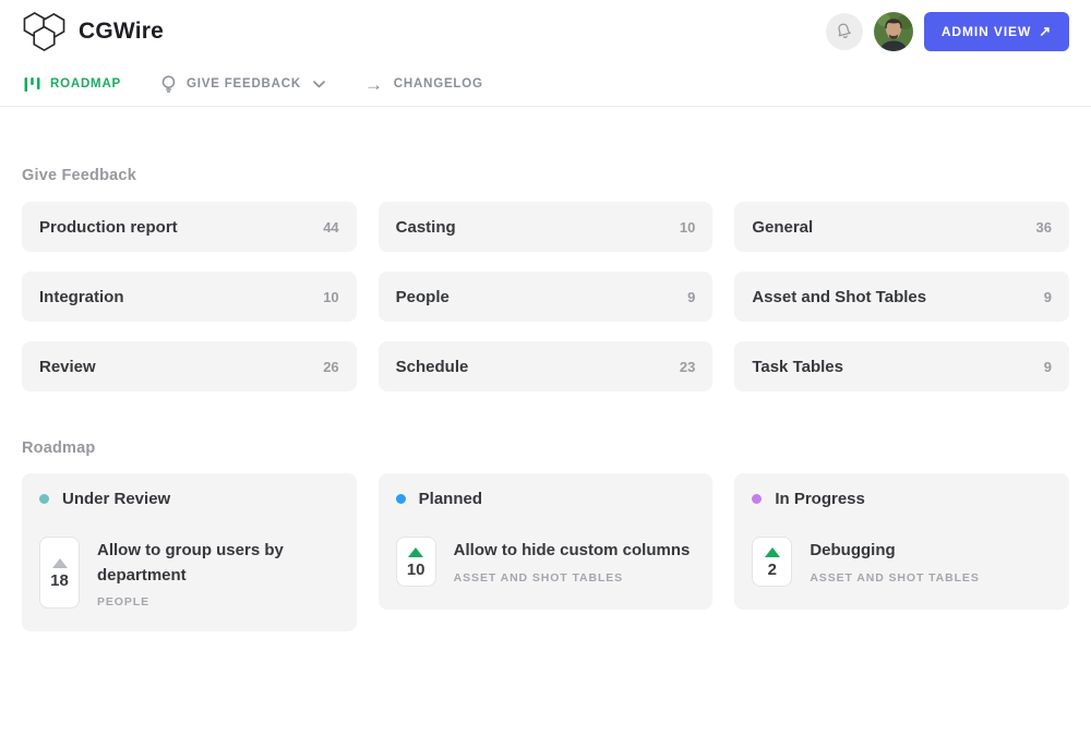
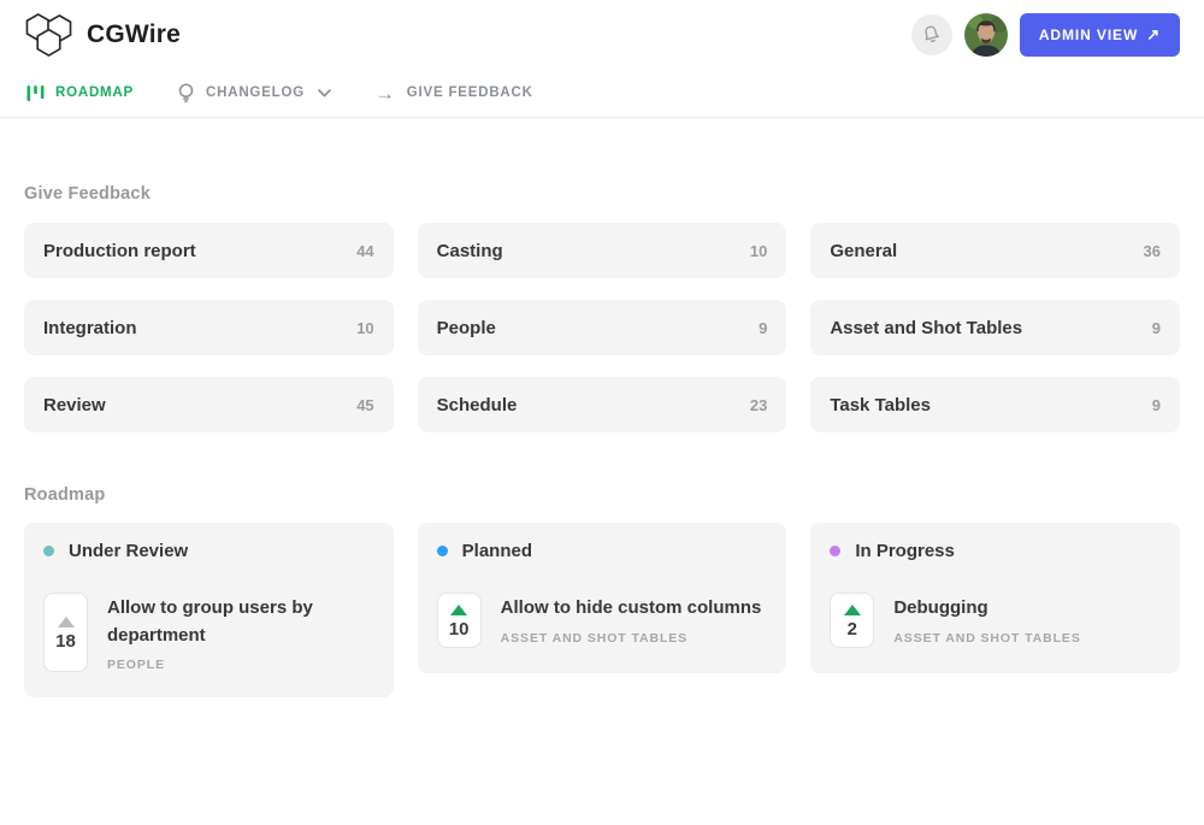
  CGWire
  ADMIN VIEW
  ↗
  ROADMAP
- GIVE FEEDBACK
+ CHANGELOG
  →
- CHANGELOG
+ GIVE FEEDBACK
  Give Feedback
  Production report
  44
  Casting
  10
  General
  36
  Integration
  10
  People
  9
  Asset and Shot Tables
  9
  Review
- 26
+ 45
  Schedule
  23
  Task Tables
  9
  Roadmap
  Under Review
  18
  Allow to group users by department
  PEOPLE
  Planned
  10
  Allow to hide custom columns
  ASSET AND SHOT TABLES
  In Progress
  2
  Debugging
  ASSET AND SHOT TABLES
